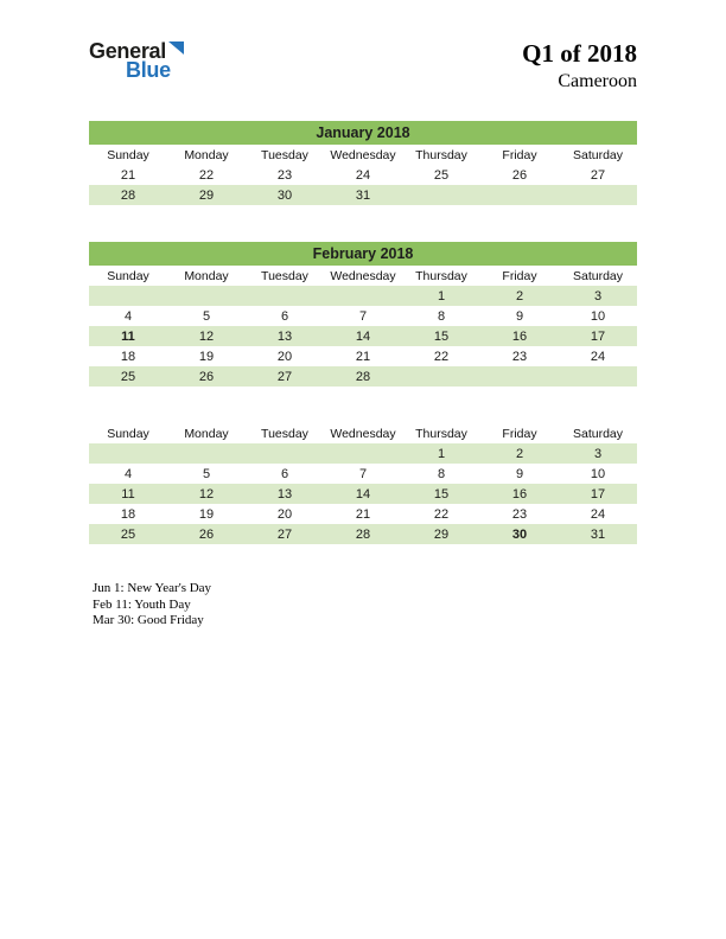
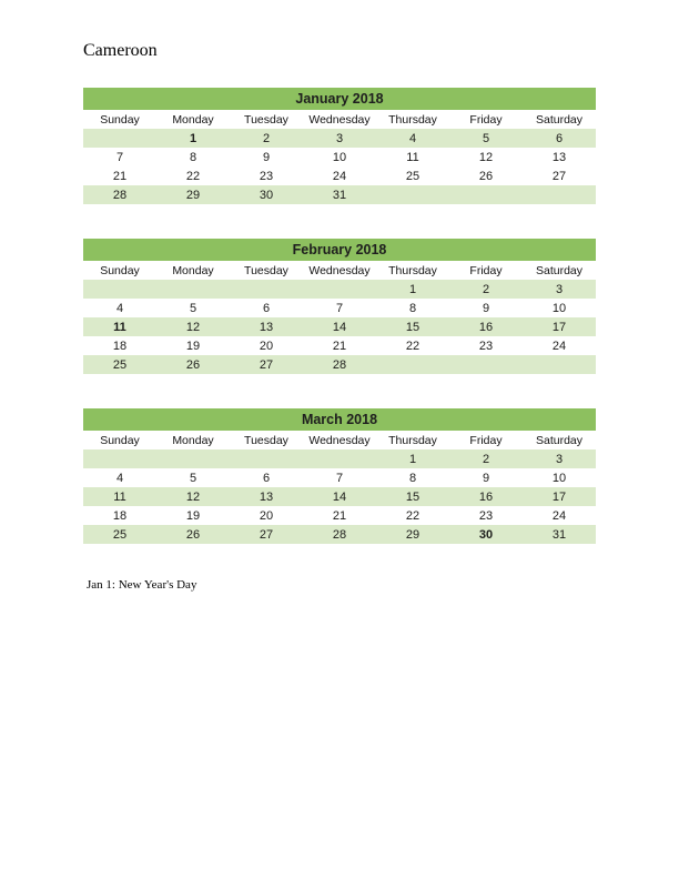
- General
- Blue
- Q1 of 2018
  Cameroon
  January 2018
  Sunday	Monday	Tuesday	Wednesday	Thursday	Friday	Saturday
+ 	1	2	3	4	5	6
+ 7	8	9	10	11	12	13
  21	22	23	24	25	26	27
  28	29	30	31
  February 2018
  Sunday	Monday	Tuesday	Wednesday	Thursday	Friday	Saturday
  				1	2	3
  4	5	6	7	8	9	10
  11	12	13	14	15	16	17
  18	19	20	21	22	23	24
  25	26	27	28
+ March 2018
  Sunday	Monday	Tuesday	Wednesday	Thursday	Friday	Saturday
  				1	2	3
  4	5	6	7	8	9	10
  11	12	13	14	15	16	17
  18	19	20	21	22	23	24
  25	26	27	28	29	30	31
- Jun 1: New Year's Day
+ Jan 1: New Year's Day
- Feb 11: Youth Day
- Mar 30: Good Friday
